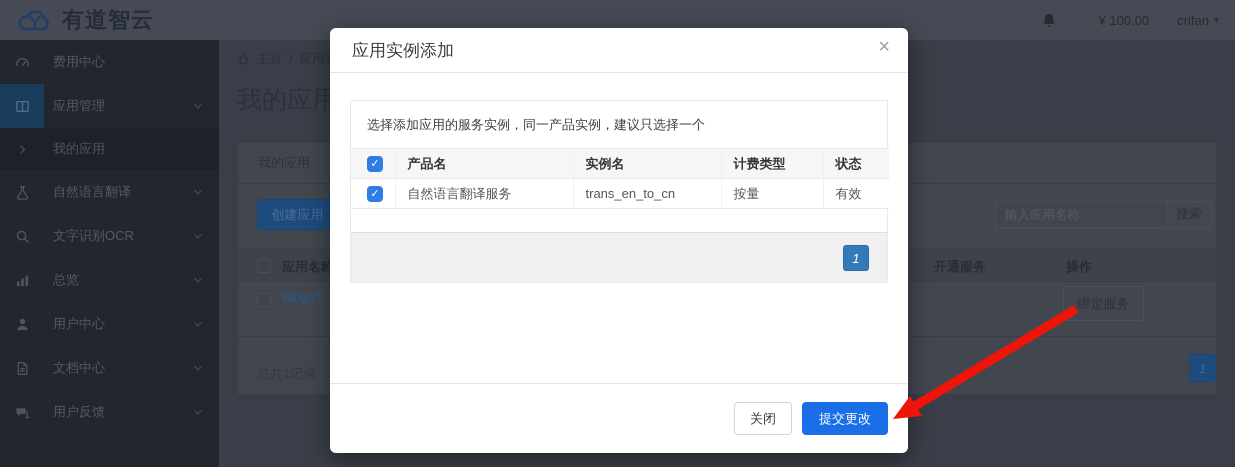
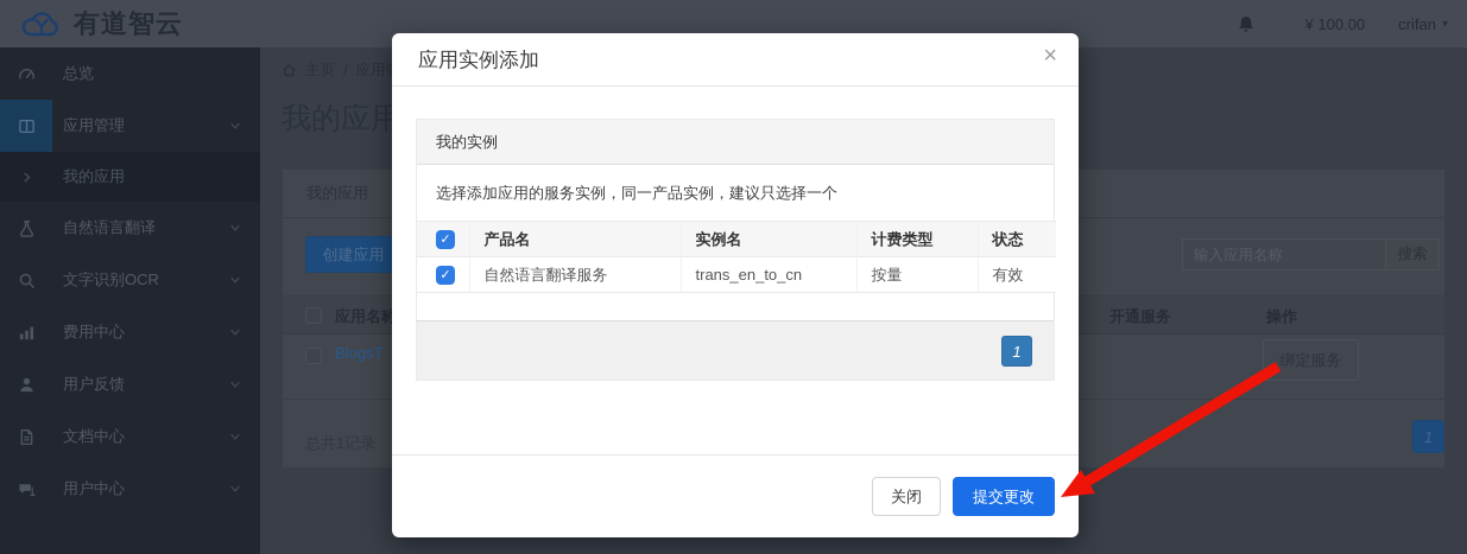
  有道智云
  ¥ 100.00
  crifan
  ▾
- 费用中心
+ 总览
  应用管理
  我的应用
  自然语言翻译
  文字识别OCR
- 总览
+ 费用中心
- 用户中心
+ 用户反馈
  文档中心
- 用户反馈
+ 用户中心
  我的应用
  创建应用
  输入应用名称
  搜索
  应用名称
  BlogsT
  绑定服务
  1
  应用实例添加
  ×
+ 我的实例
  选择添加应用的服务实例，同一产品实例，建议只选择一个
  ✓	产品名	实例名	计费类型	状态
  ✓	自然语言翻译服务	trans_en_to_cn	按量	有效
  1
  关闭
  提交更改
